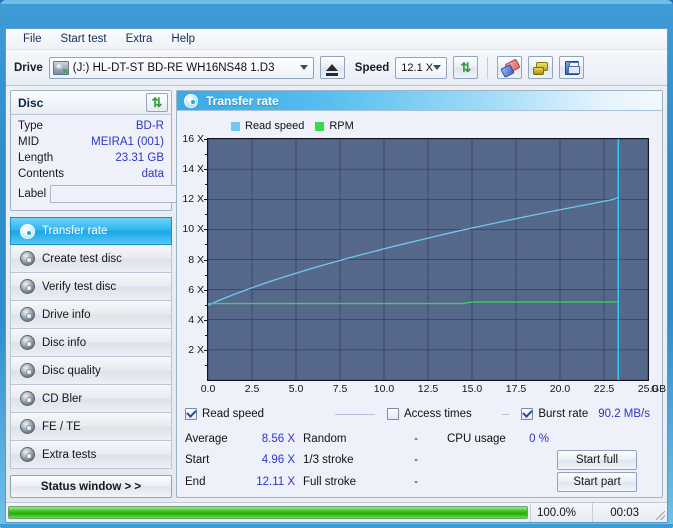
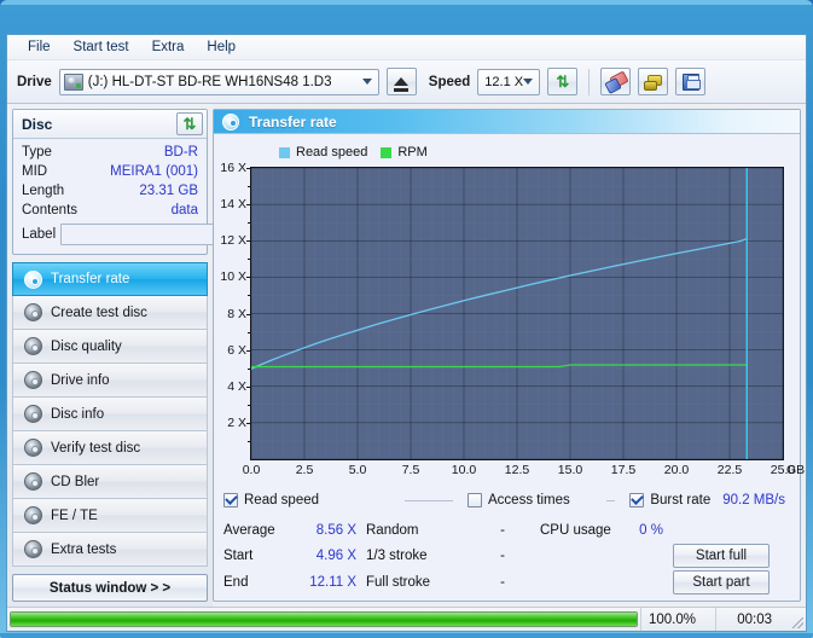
  File
  Start test
  Extra
  Help
  Drive
  (J:) HL-DT-ST BD-RE WH16NS48 1.D3
  Speed
  12.1 X
  ⇅
  Disc
  ⇅
  Type
  BD-R
  MID
  MEIRA1 (001)
  Length
  23.31 GB
  Contents
  data
  Label
  Transfer rate
  Create test disc
- Verify test disc
+ Disc quality
  Drive info
  Disc info
- Disc quality
+ Verify test disc
  CD Bler
  FE / TE
  Extra tests
  Status window > >
  Transfer rate
  Read speed
  RPM
  2 X
  4 X
  6 X
  8 X
  10 X
  12 X
  14 X
  16 X
  0.0
  2.5
  5.0
  7.5
  10.0
  12.5
  15.0
  17.5
  20.0
  22.5
  25.0
  GB
  Read speed
  Access times
  Burst rate
  90.2 MB/s
  Average
  8.56 X
  Random
  -
  CPU usage
  0 %
  Start
  4.96 X
  1/3 stroke
  -
  Start full
  End
  12.11 X
  Full stroke
  -
  Start part
  100.0%
  00:03
